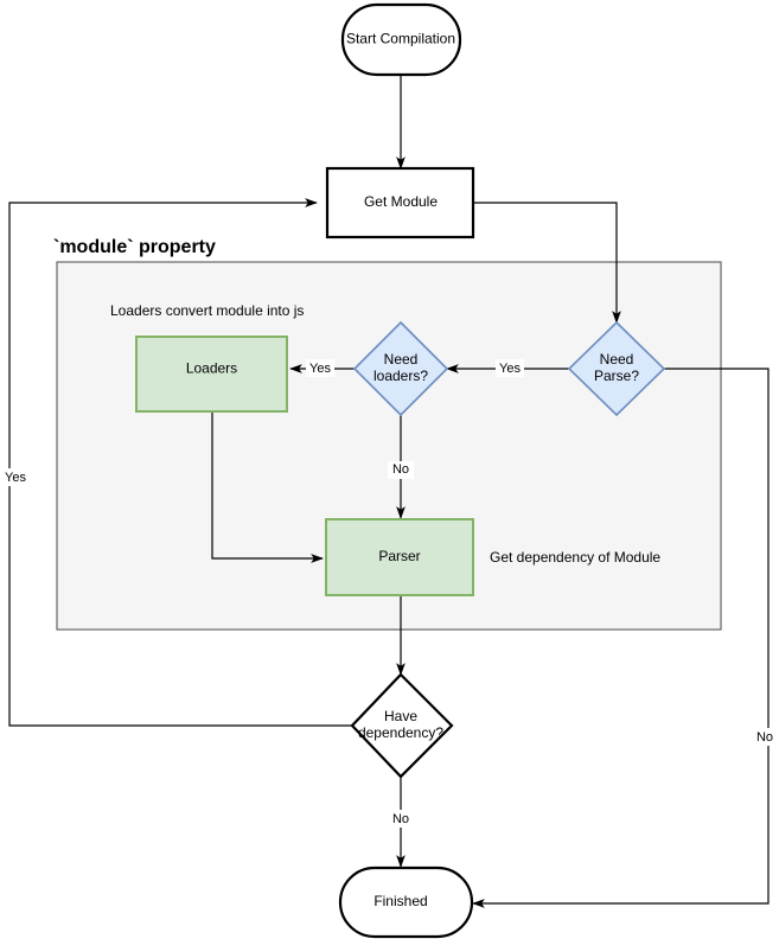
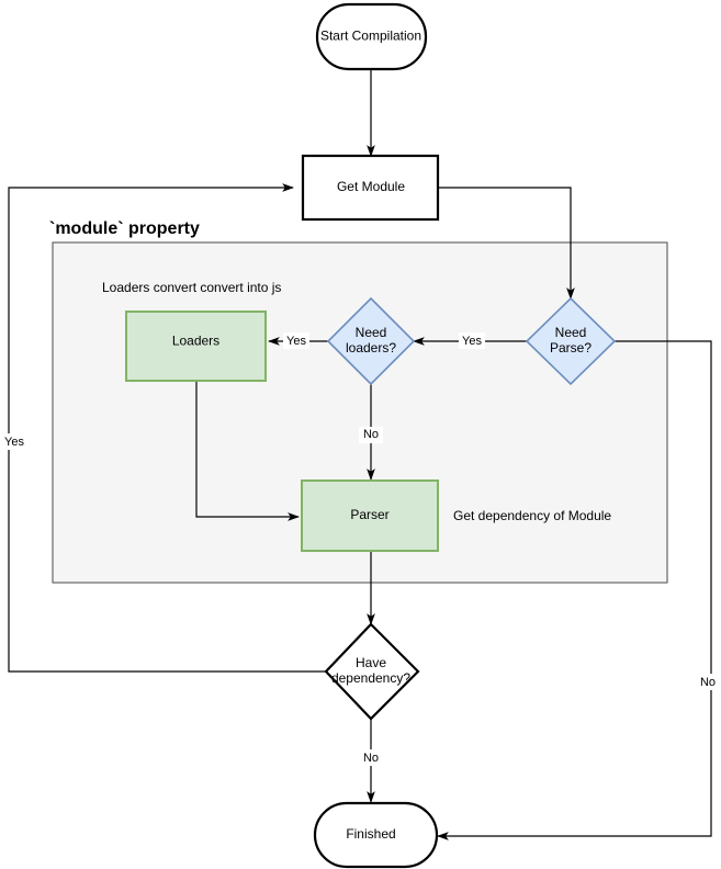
  `module` property
- Loaders convert module into js
+ Loaders convert convert into js
  Yes
  No
  Yes
  No
  Yes
  No
  Start Compilation
  Get Module
  Need
  Parse?
  Need
  loaders?
  Loaders
  Parser
  Get dependency of Module
  Have
  dependency?
  Finished
